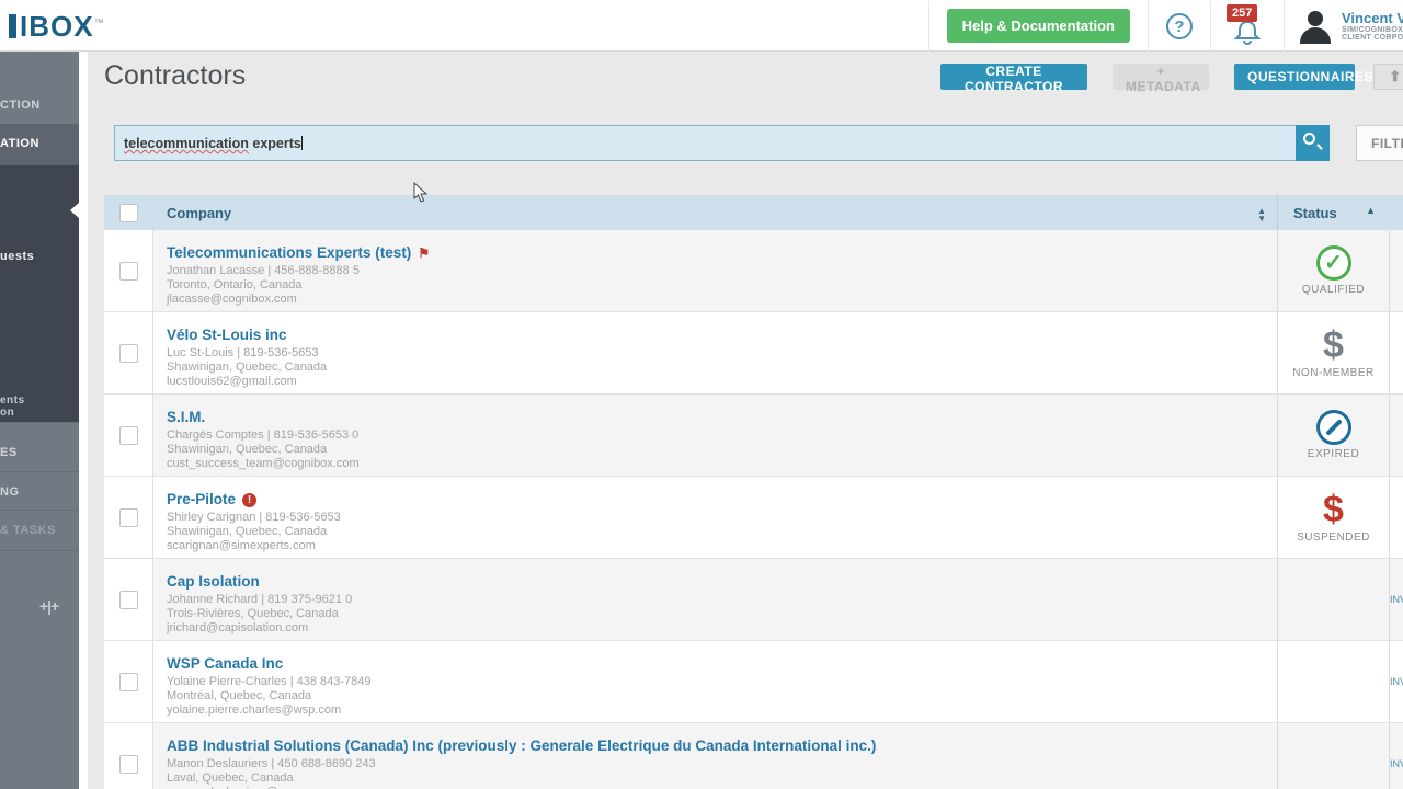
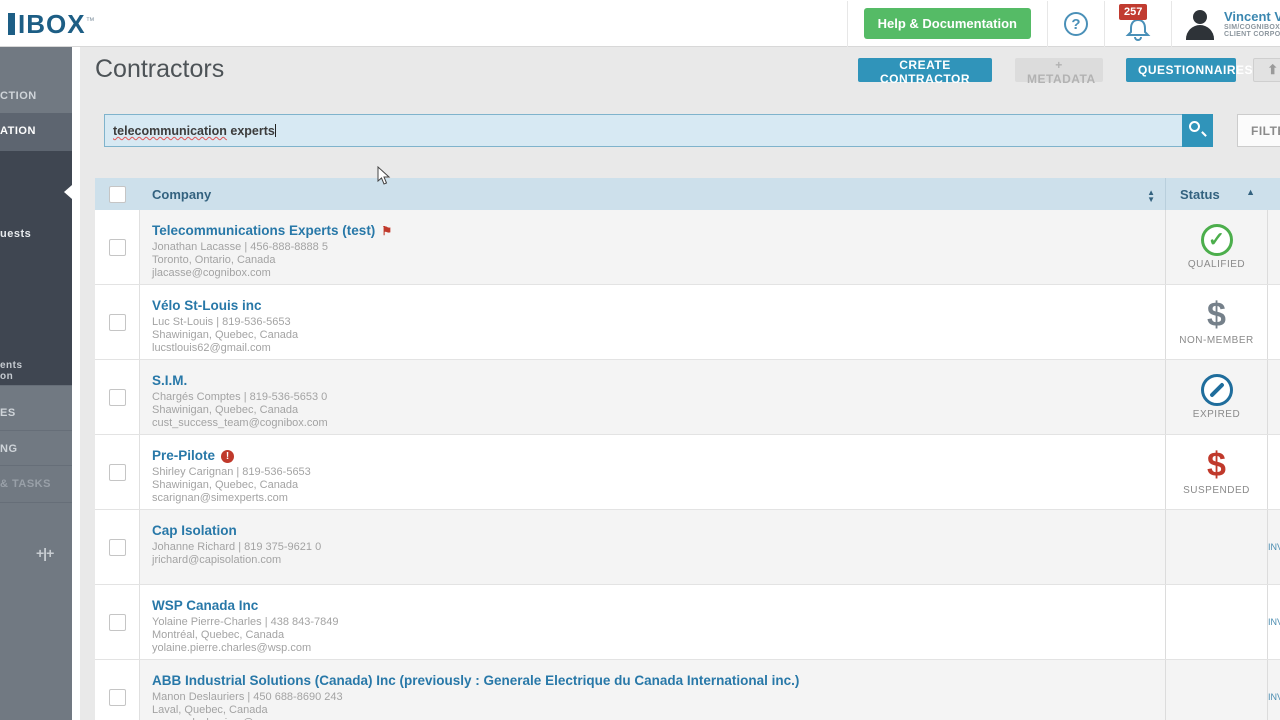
  IBOX™
  Help & Documentation
  ?
  257
  Vincent V
  CTION
  ATION
  uests
  ents
  on
  ES
  NG
  & TASKS
  +|+
  Contractors
  CREATE CONTRACTOR
  + METADATA
  QUESTIONNAIRES
  ⬆
  telecommunication experts
  Company
  ▲
  ▼
  Status
  ▲
  Telecommunications Experts (test) ⚑
  Jonathan Lacasse | 456-888-8888 5
  Toronto, Ontario, Canada
  jlacasse@cognibox.com
  ✓
  QUALIFIED
  Vélo St-Louis inc
  Luc St-Louis | 819-536-5653
  Shawinigan, Quebec, Canada
  lucstlouis62@gmail.com
  $
  NON-MEMBER
  S.I.M.
  Chargés Comptes | 819-536-5653 0
  Shawinigan, Quebec, Canada
  cust_success_team@cognibox.com
  EXPIRED
  Pre-Pilote !
  Shirley Carignan | 819-536-5653
  Shawinigan, Quebec, Canada
  scarignan@simexperts.com
  $
  SUSPENDED
  Cap Isolation
  Johanne Richard | 819 375-9621 0
- Trois-Rivières, Quebec, Canada
  jrichard@capisolation.com
  WSP Canada Inc
  Yolaine Pierre-Charles | 438 843-7849
  Montréal, Quebec, Canada
  yolaine.pierre.charles@wsp.com
  ABB Industrial Solutions (Canada) Inc (previously : Generale Electrique du Canada International inc.)
  Manon Deslauriers | 450 688-8690 243
  Laval, Quebec, Canada
